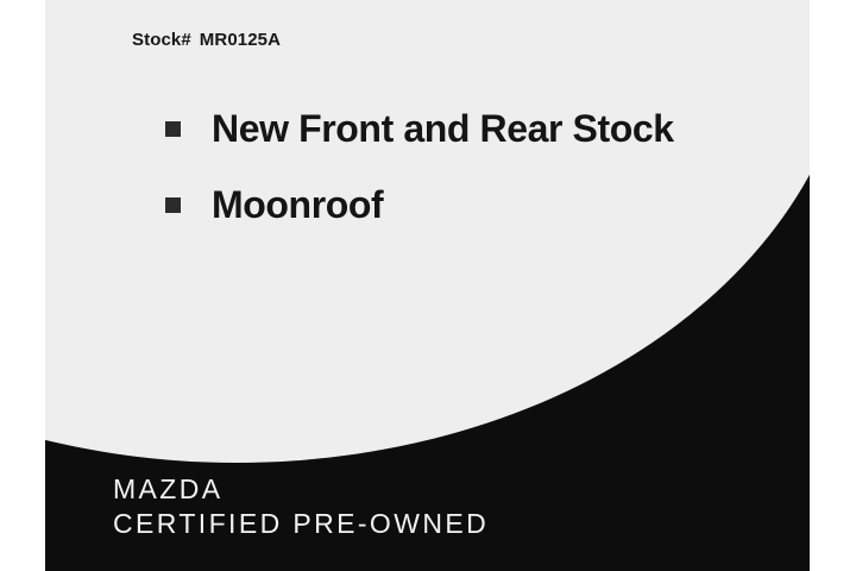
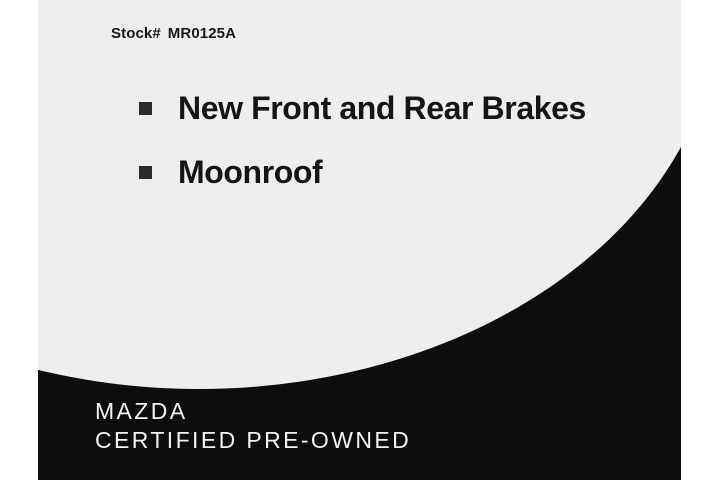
  Stock# MR0125A
- New Front and Rear Stock
+ New Front and Rear Brakes
  Moonroof
  MAZDA
  CERTIFIED PRE-OWNED
